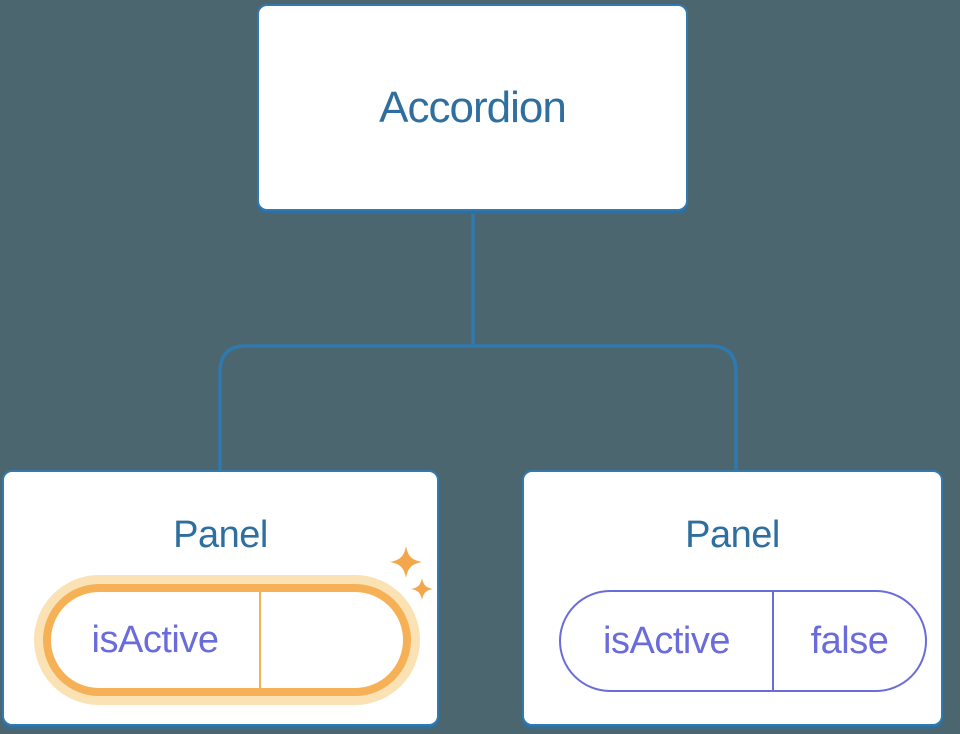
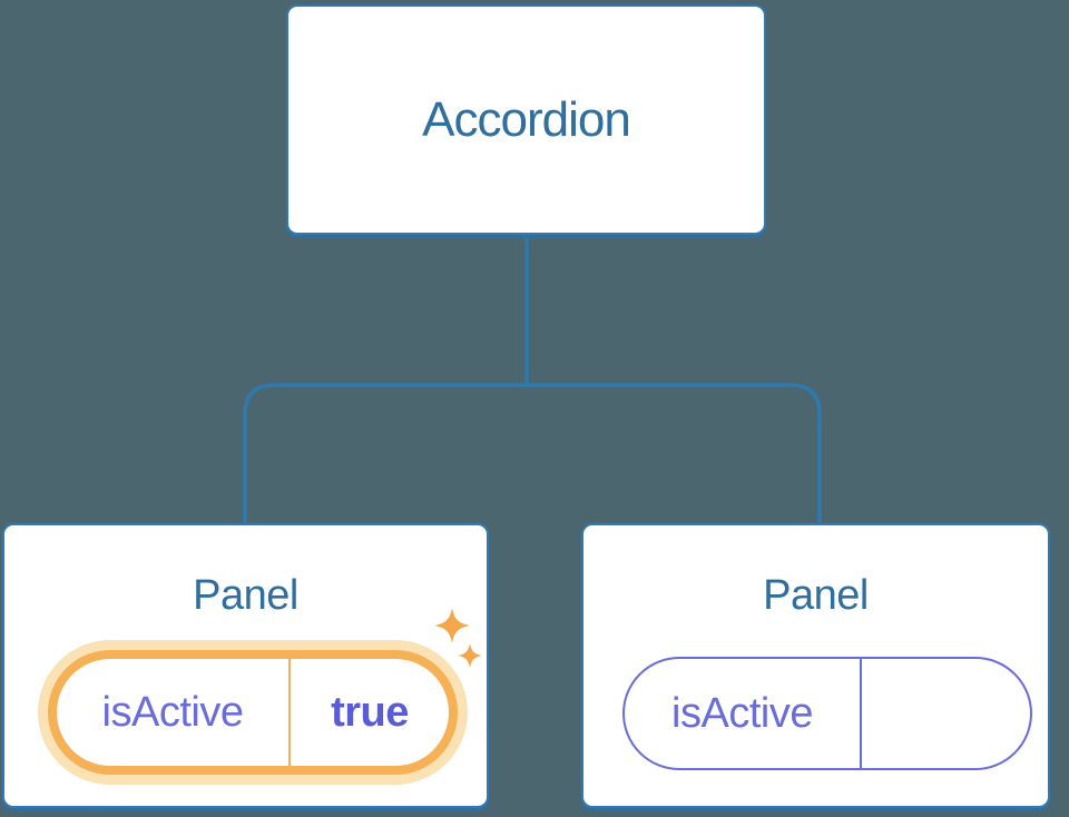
  Accordion
  Panel
  isActive
+ true
  Panel
  isActive
- false
